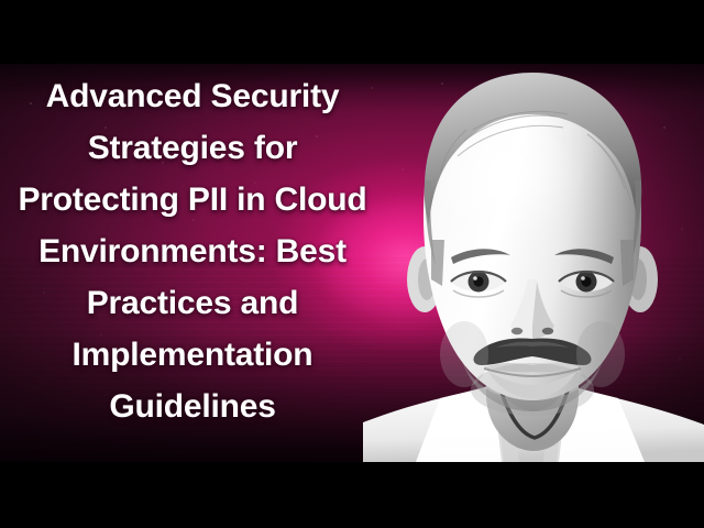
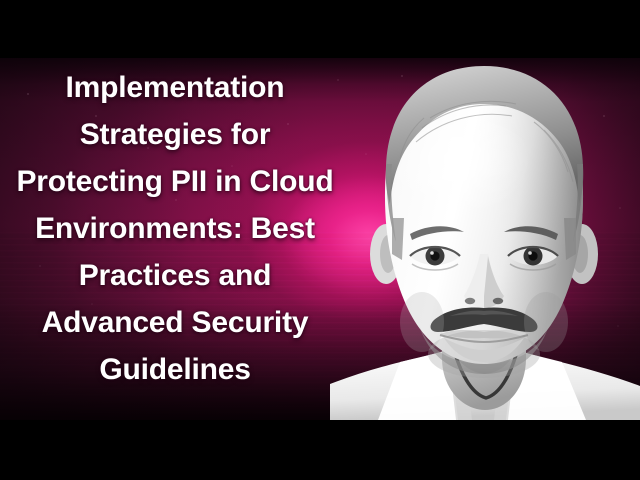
- Advanced Security
+ Implementation
  Strategies for
  Protecting PII in Cloud
  Environments: Best
  Practices and
- Implementation
+ Advanced Security
  Guidelines
